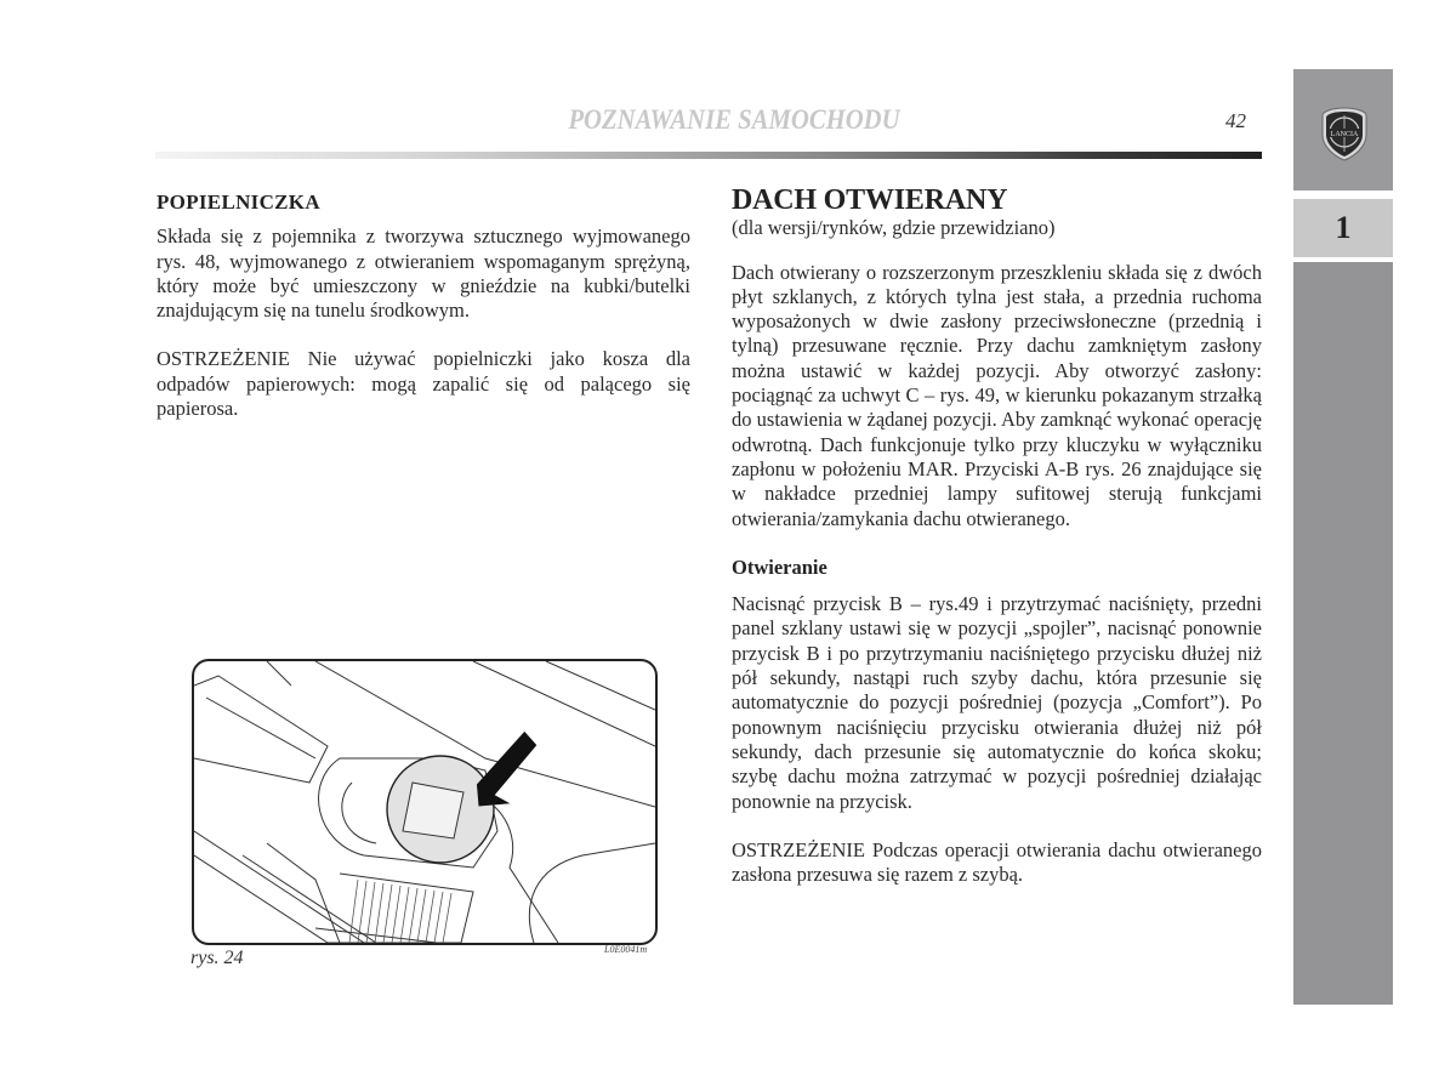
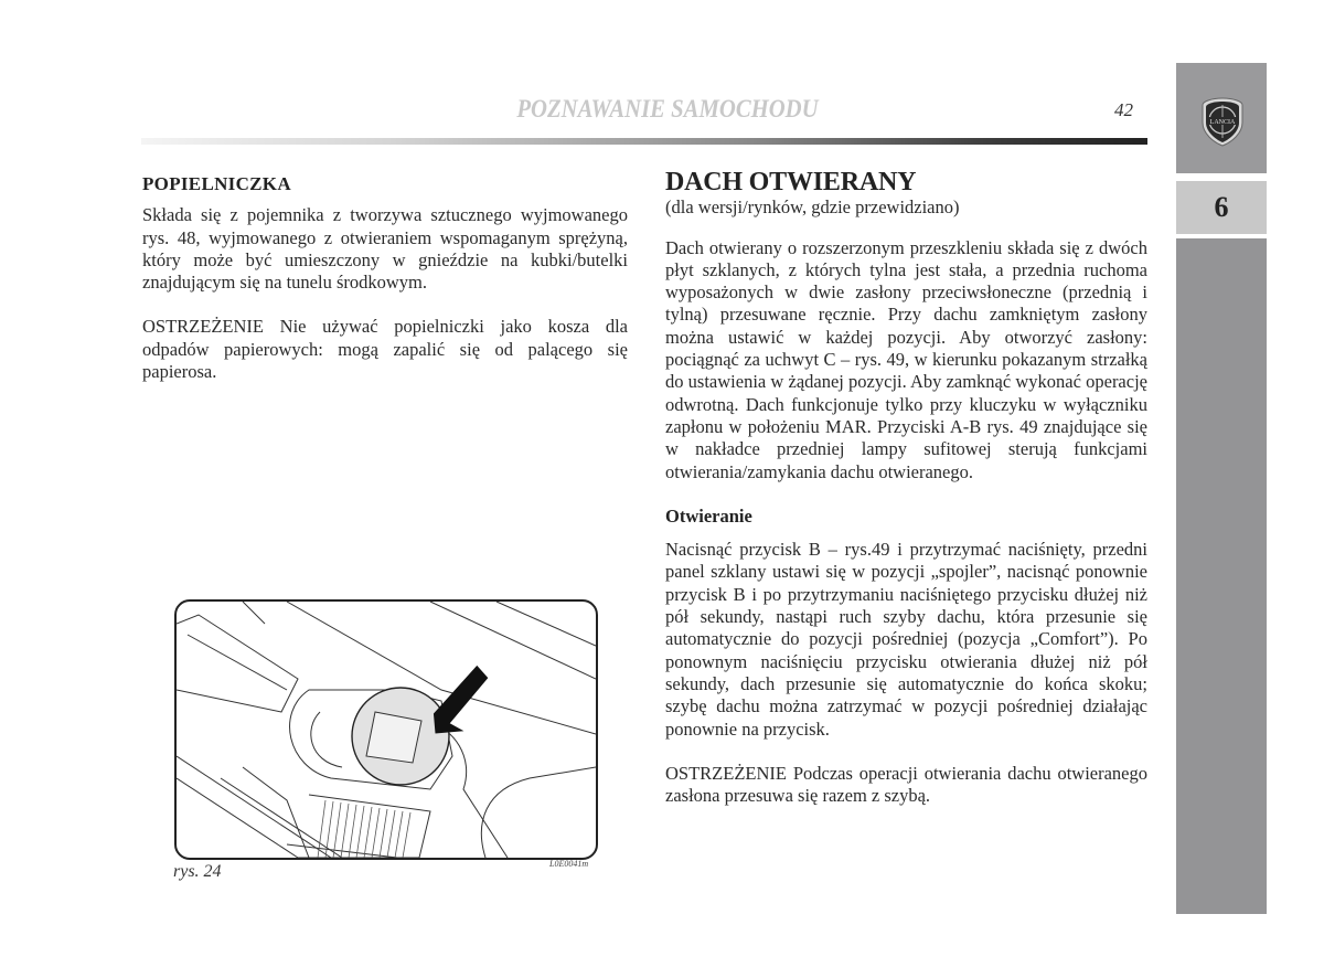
  POZNAWANIE SAMOCHODU
  42
- 1
+ 6
  POPIELNICZKA
  Składa się z pojemnika z tworzywa sztucznego wyjmowanego rys. 48, wyjmowanego z otwieraniem wspomaganym sprężyną, który może być umieszczony w gnieździe na kubki/butelki znajdującym się na tunelu środkowym.
  OSTRZEŻENIE Nie używać popielniczki jako kosza dla odpadów papierowych: mogą zapalić się od palącego się papierosa.
  rys. 24
  L0E0041m
  DACH OTWIERANY
  (dla wersji/rynków, gdzie przewidziano)
- Dach otwierany o rozszerzonym przeszkleniu składa się z dwóch płyt szklanych, z których tylna jest stała, a przednia ruchoma wyposażonych w dwie zasłony przeciwsłoneczne (przednią i tylną) przesuwane ręcznie. Przy dachu zamkniętym zasłony można ustawić w każdej pozycji. Aby otworzyć zasłony: pociągnąć za uchwyt C – rys. 49, w kierunku pokazanym strzałką do ustawienia w żądanej pozycji. Aby zamknąć wykonać operację odwrotną. Dach funkcjonuje tylko przy kluczyku w wyłączniku zapłonu w położeniu MAR. Przyciski A-B rys. 26 znajdujące się w nakładce przedniej lampy sufitowej sterują funkcjami otwierania/zamykania dachu otwieranego.
+ Dach otwierany o rozszerzonym przeszkleniu składa się z dwóch płyt szklanych, z których tylna jest stała, a przednia ruchoma wyposażonych w dwie zasłony przeciwsłoneczne (przednią i tylną) przesuwane ręcznie. Przy dachu zamkniętym zasłony można ustawić w każdej pozycji. Aby otworzyć zasłony: pociągnąć za uchwyt C – rys. 49, w kierunku pokazanym strzałką do ustawienia w żądanej pozycji. Aby zamknąć wykonać operację odwrotną. Dach funkcjonuje tylko przy kluczyku w wyłączniku zapłonu w położeniu MAR. Przyciski A-B rys. 49 znajdujące się w nakładce przedniej lampy sufitowej sterują funkcjami otwierania/zamykania dachu otwieranego.
  Otwieranie
  Nacisnąć przycisk B – rys.49 i przytrzymać naciśnięty, przedni panel szklany ustawi się w pozycji „spojler”, nacisnąć ponownie przycisk B i po przytrzymaniu naciśniętego przycisku dłużej niż pół sekundy, nastąpi ruch szyby dachu, która przesunie się automatycznie do pozycji pośredniej (pozycja „Comfort”). Po ponownym naciśnięciu przycisku otwierania dłużej niż pół sekundy, dach przesunie się automatycznie do końca skoku; szybę dachu można zatrzymać w pozycji pośredniej działając ponownie na przycisk.
  OSTRZEŻENIE Podczas operacji otwierania dachu otwieranego zasłona przesuwa się razem z szybą.
